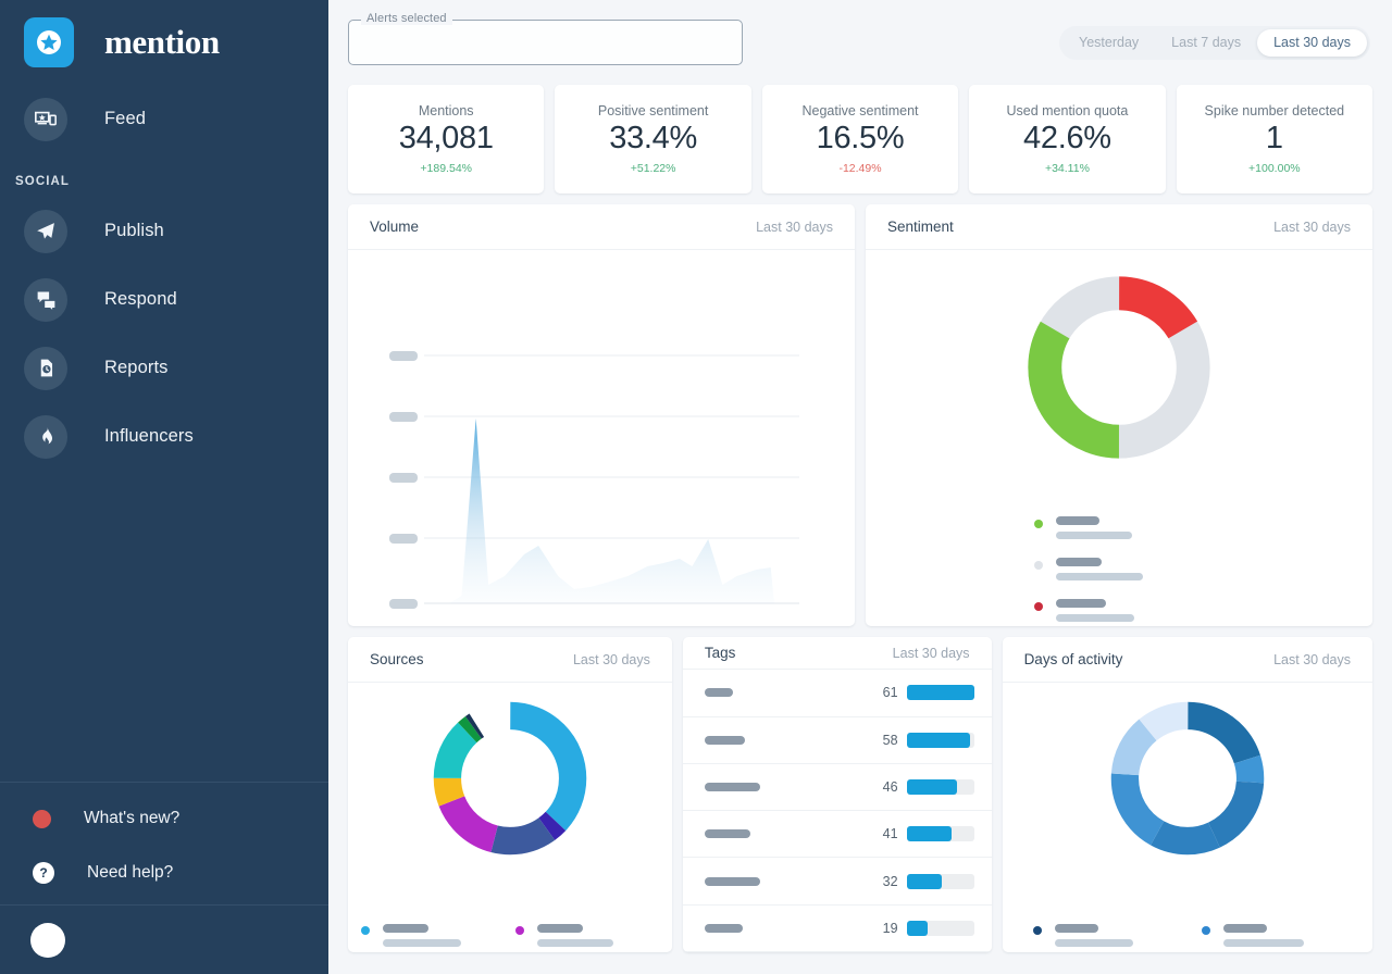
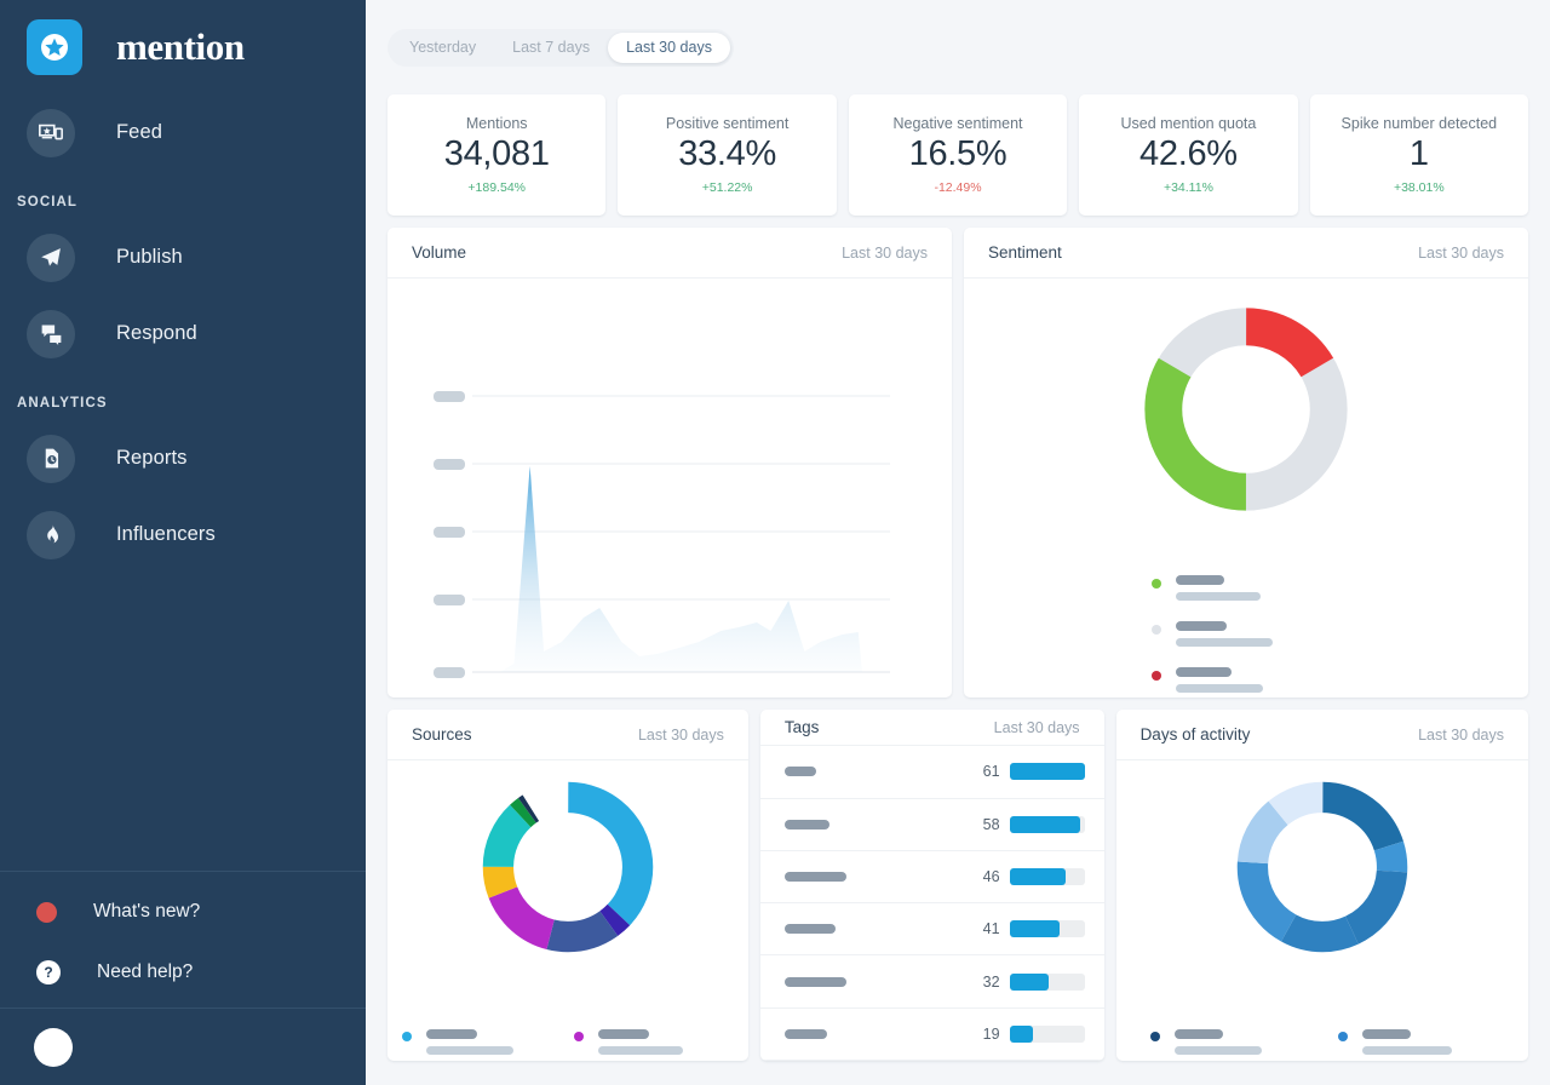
  mention
  Feed
  SOCIAL
  Publish
  Respond
+ ANALYTICS
  Reports
  Influencers
  What's new?
  ?
  Need help?
- Alerts selected
  Yesterday
  Last 7 days
  Last 30 days
  Mentions
  34,081
  +189.54%
  Positive sentiment
  33.4%
  +51.22%
  Negative sentiment
  16.5%
  -12.49%
  Used mention quota
  42.6%
  +34.11%
  Spike number detected
  1
- +100.00%
+ +38.01%
  Volume
  Last 30 days
  Sentiment
  Last 30 days
  Sources
  Last 30 days
  Tags
  Last 30 days
  61
  58
  46
  41
  32
  19
  Days of activity
  Last 30 days
